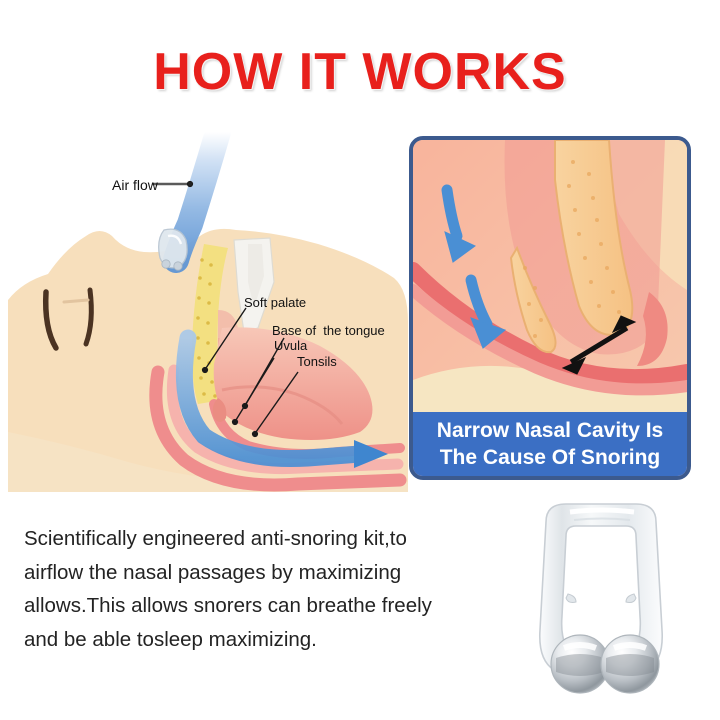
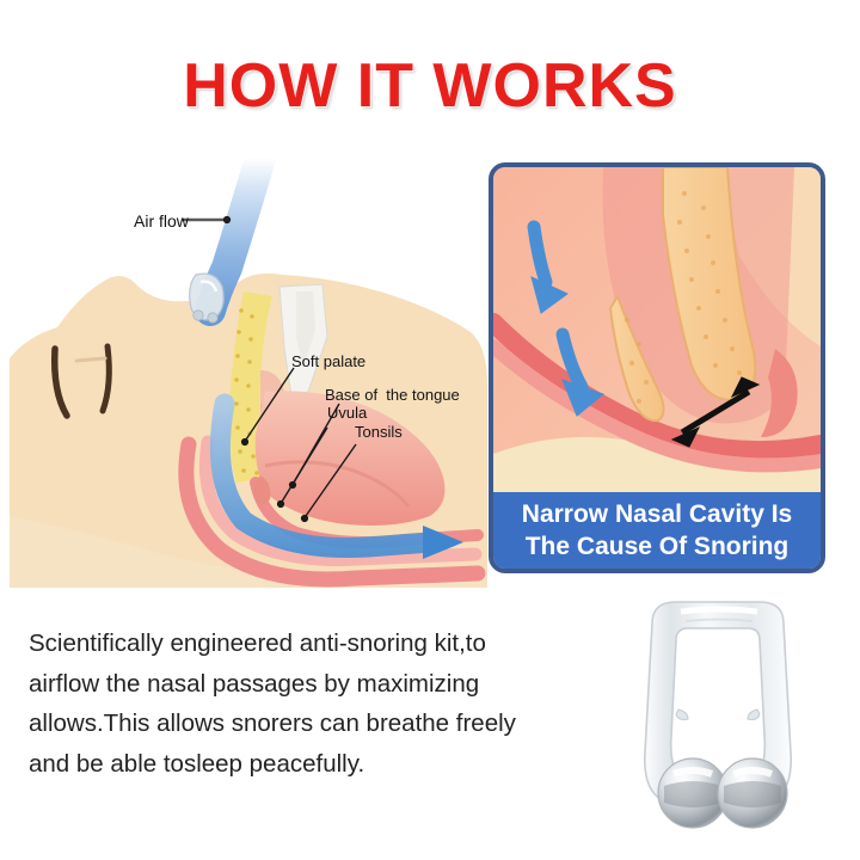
  HOW IT WORKS
  Air flow
  Soft palate
  Base of the tongue
  Uvula
  Tonsils
  Narrow Nasal Cavity Is
  The Cause Of Snoring
  Scientifically engineered anti-snoring kit,to
  airflow the nasal passages by maximizing
  allows.This allows snorers can breathe freely
- and be able tosleep maximizing.
+ and be able tosleep peacefully.
